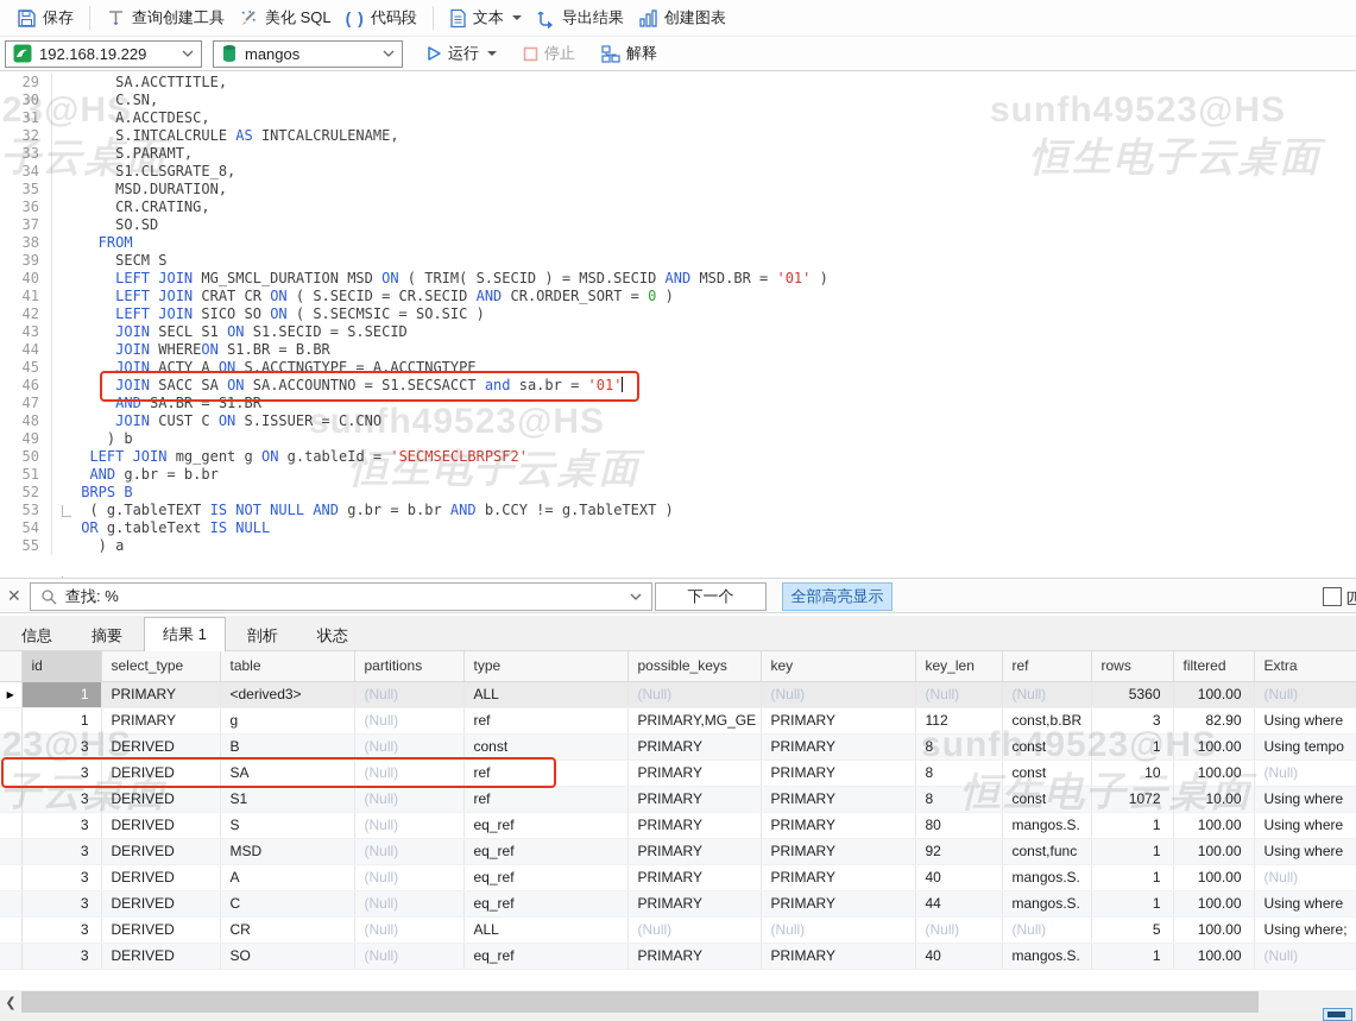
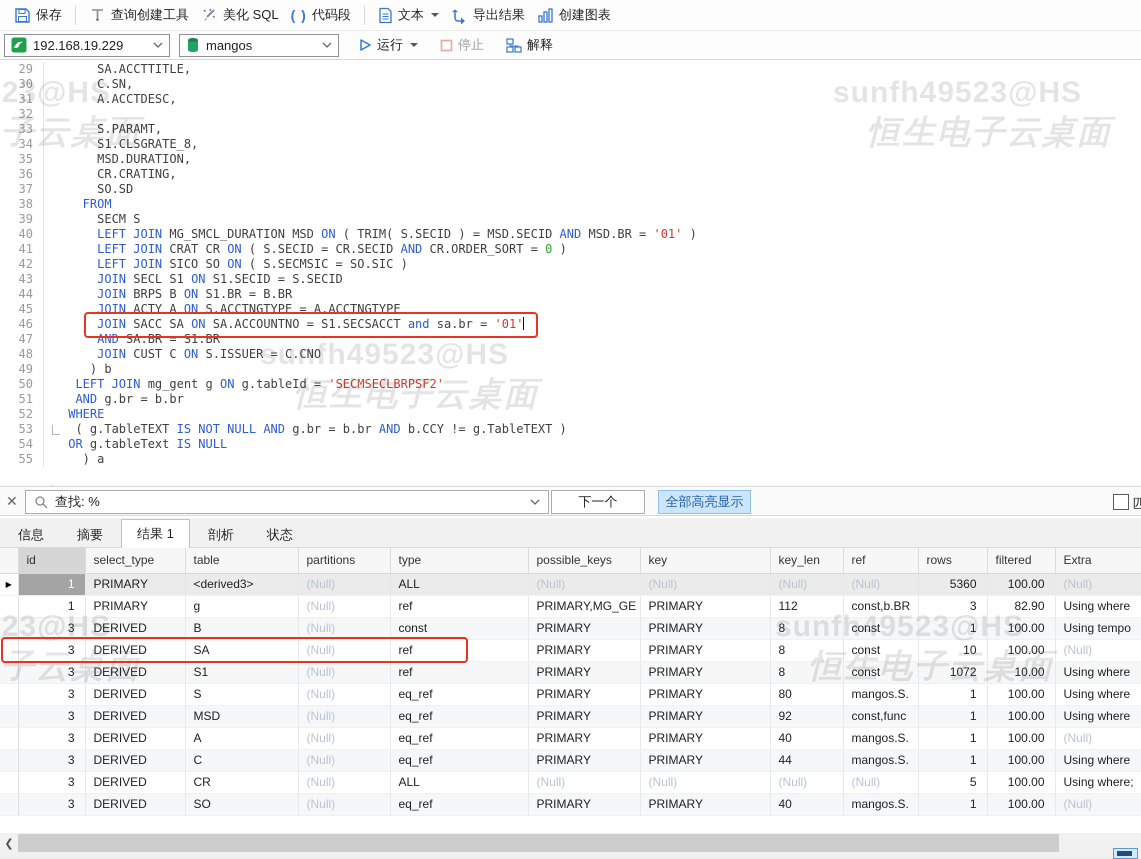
  保存
  查询创建工具
  美化 SQL
  ( )
  代码段
  文本
  导出结果
  创建图表
  192.168.19.229
  mangos
  运行
  停止
  解释
  29
  SA.ACCTTITLE,
  30
  C.SN,
  31
  A.ACCTDESC,
  32
- S.INTCALCRULE AS INTCALCRULENAME,
  33
  S.PARAMT,
  34
  S1.CLSGRATE_8,
  35
  MSD.DURATION,
  36
  CR.CRATING,
  37
  SO.SD
  38
  FROM
  39
  SECM S
  40
  LEFT JOIN MG_SMCL_DURATION MSD ON ( TRIM( S.SECID ) = MSD.SECID AND MSD.BR = '01' )
  41
  LEFT JOIN CRAT CR ON ( S.SECID = CR.SECID AND CR.ORDER_SORT = 0 )
  42
  LEFT JOIN SICO SO ON ( S.SECMSIC = SO.SIC )
  43
  JOIN SECL S1 ON S1.SECID = S.SECID
  44
- JOIN WHEREON S1.BR = B.BR
+ JOIN BRPS B ON S1.BR = B.BR
  45
  JOIN ACTY A ON S.ACCTNGTYPE = A.ACCTNGTYPE
  46
  JOIN SACC SA ON SA.ACCOUNTNO = S1.SECSACCT and sa.br = '01'
  47
  AND SA.BR = S1.BR
  48
  JOIN CUST C ON S.ISSUER = C.CNO
  49
  ) b
  50
  LEFT JOIN mg_gent g ON g.tableId = 'SECMSECLBRPSF2'
  51
  AND g.br = b.br
  52
- BRPS B
+ WHERE
  53
  ( g.TableTEXT IS NOT NULL AND g.br = b.br AND b.CCY != g.TableTEXT )
  54
  OR g.tableText IS NULL
  55
  ) a
  ✕
  查找: %
  下一个
  全部高亮显示
  匹
  信息
  摘要
  结果 1
  剖析
  状态
  	id	select_type	table	partitions	type	possible_keys	key	key_len	ref	rows	filtered	Extra
  ▶	1	PRIMARY	<derived3>	(Null)	ALL	(Null)	(Null)	(Null)	(Null)	5360	100.00	(Null)
  	1	PRIMARY	g	(Null)	ref	PRIMARY,MG_GE	PRIMARY	112	const,b.BR	3	82.90	Using where
  	3	DERIVED	B	(Null)	const	PRIMARY	PRIMARY	8	const	1	100.00	Using tempo
  	3	DERIVED	SA	(Null)	ref	PRIMARY	PRIMARY	8	const	10	100.00	(Null)
  	3	DERIVED	S1	(Null)	ref	PRIMARY	PRIMARY	8	const	1072	10.00	Using where
  	3	DERIVED	S	(Null)	eq_ref	PRIMARY	PRIMARY	80	mangos.S.	1	100.00	Using where
  	3	DERIVED	MSD	(Null)	eq_ref	PRIMARY	PRIMARY	92	const,func	1	100.00	Using where
  	3	DERIVED	A	(Null)	eq_ref	PRIMARY	PRIMARY	40	mangos.S.	1	100.00	(Null)
  	3	DERIVED	C	(Null)	eq_ref	PRIMARY	PRIMARY	44	mangos.S.	1	100.00	Using where
  	3	DERIVED	CR	(Null)	ALL	(Null)	(Null)	(Null)	(Null)	5	100.00	Using where;
  	3	DERIVED	SO	(Null)	eq_ref	PRIMARY	PRIMARY	40	mangos.S.	1	100.00	(Null)
  ❮
  sunfh49523@HS
  恒生电子云桌面
  sunfh49523@HS
  恒生电子云桌面
  sunfh49523@HS
  恒生电子云桌面
